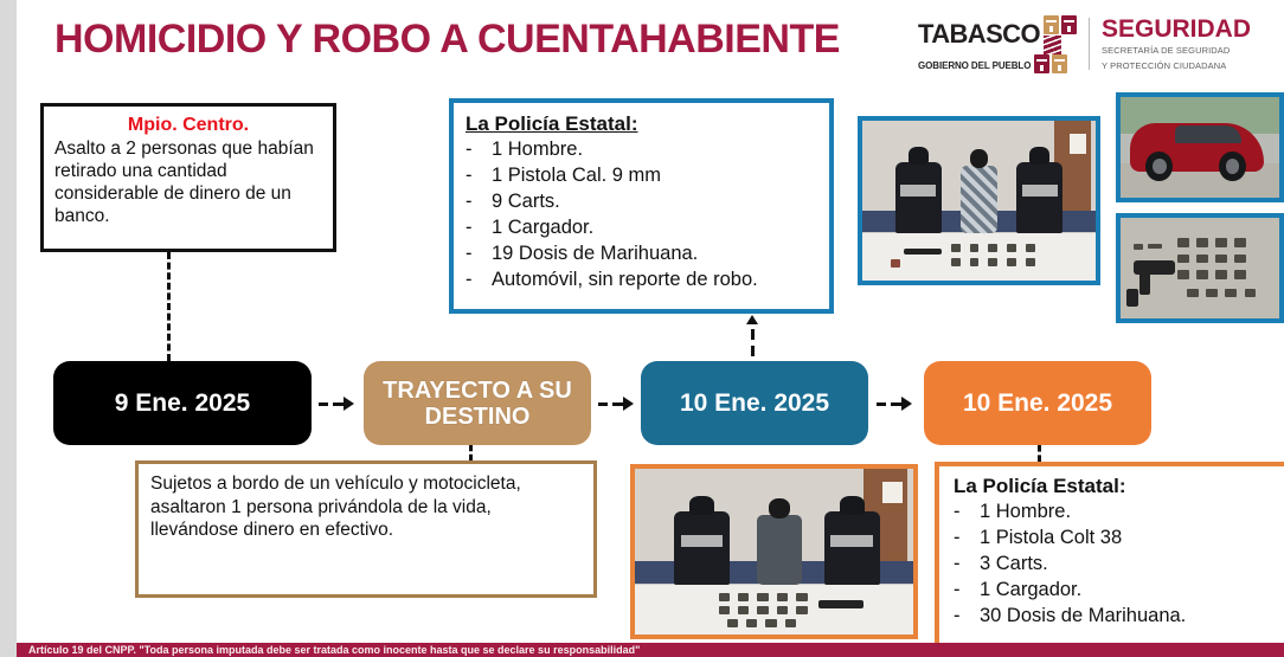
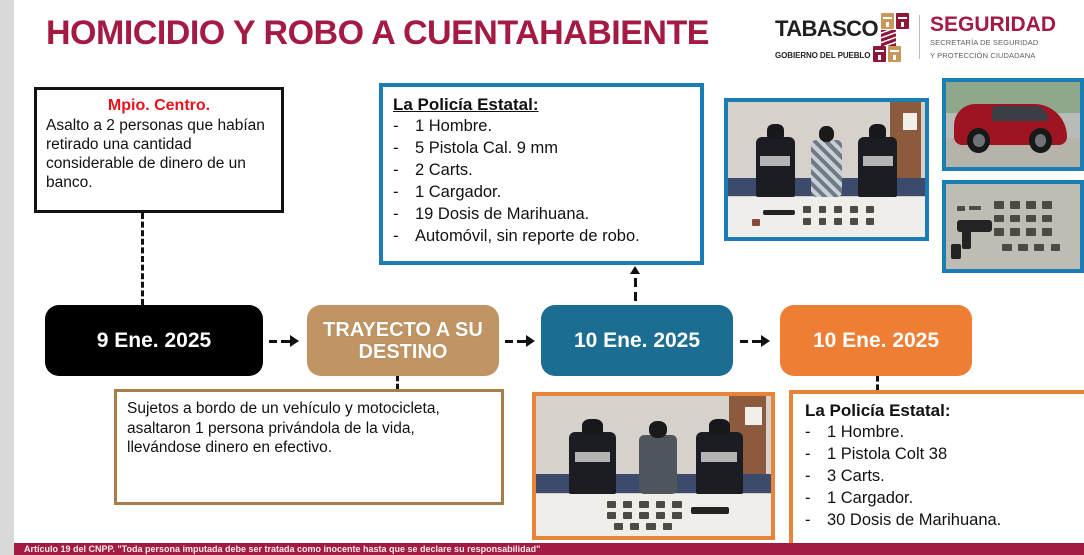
  HOMICIDIO Y ROBO A CUENTAHABIENTE
  TABASCO
  GOBIERNO DEL PUEBLO
  SEGURIDAD
  SECRETARÍA DE SEGURIDAD
  Y PROTECCIÓN CIUDADANA
  Mpio. Centro.
  Asalto a 2 personas que habían retirado una cantidad considerable de dinero de un banco.
  La Policía Estatal:
  -
  1 Hombre.
  -
- 1 Pistola Cal. 9 mm
+ 5 Pistola Cal. 9 mm
  -
- 9 Carts.
+ 2 Carts.
  -
  1 Cargador.
  -
  19 Dosis de Marihuana.
  -
  Automóvil, sin reporte de robo.
  Sujetos a bordo de un vehículo y motocicleta, asaltaron 1 persona privándola de la vida, llevándose dinero en efectivo.
  La Policía Estatal:
  -
  1 Hombre.
  -
  1 Pistola Colt 38
  -
  3 Carts.
  -
  1 Cargador.
  -
  30 Dosis de Marihuana.
  9 Ene. 2025
  TRAYECTO A SU DESTINO
  10 Ene. 2025
  10 Ene. 2025
  Artículo 19 del CNPP. "Toda persona imputada debe ser tratada como inocente hasta que se declare su responsabilidad"
